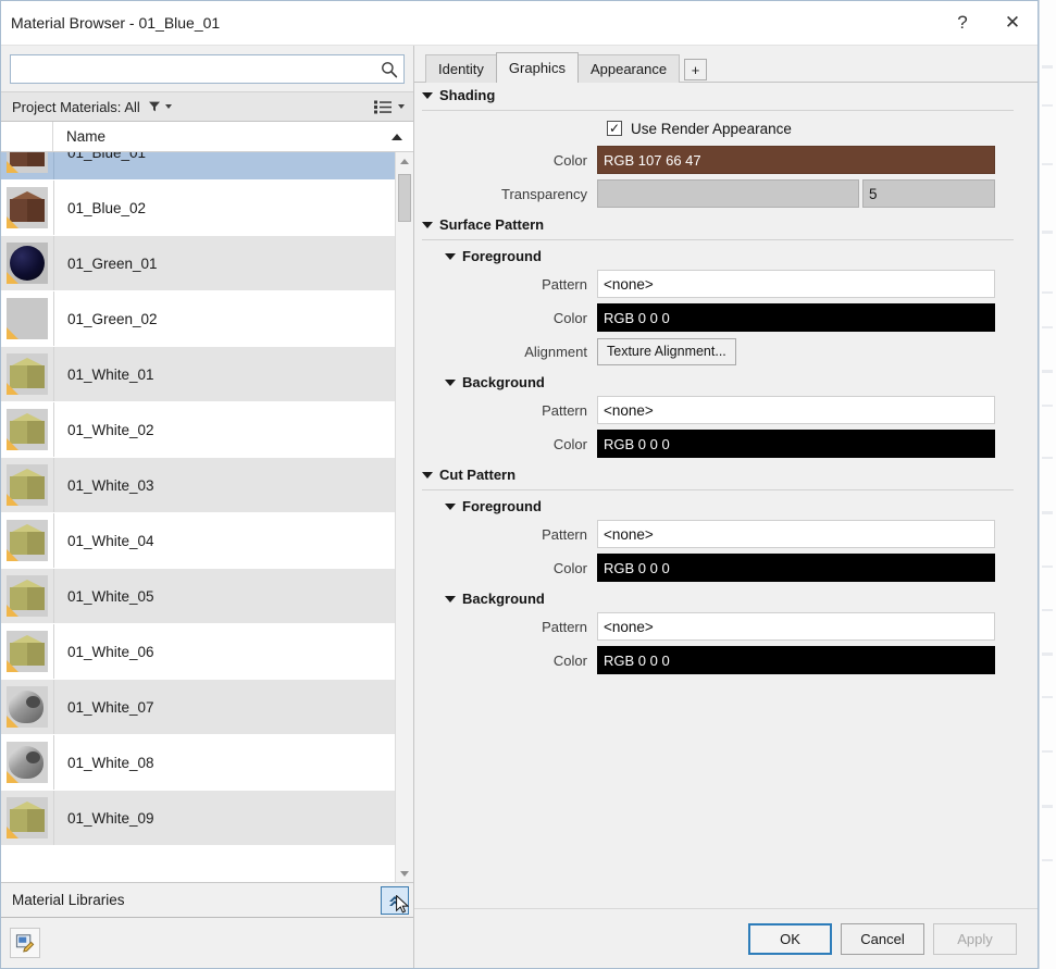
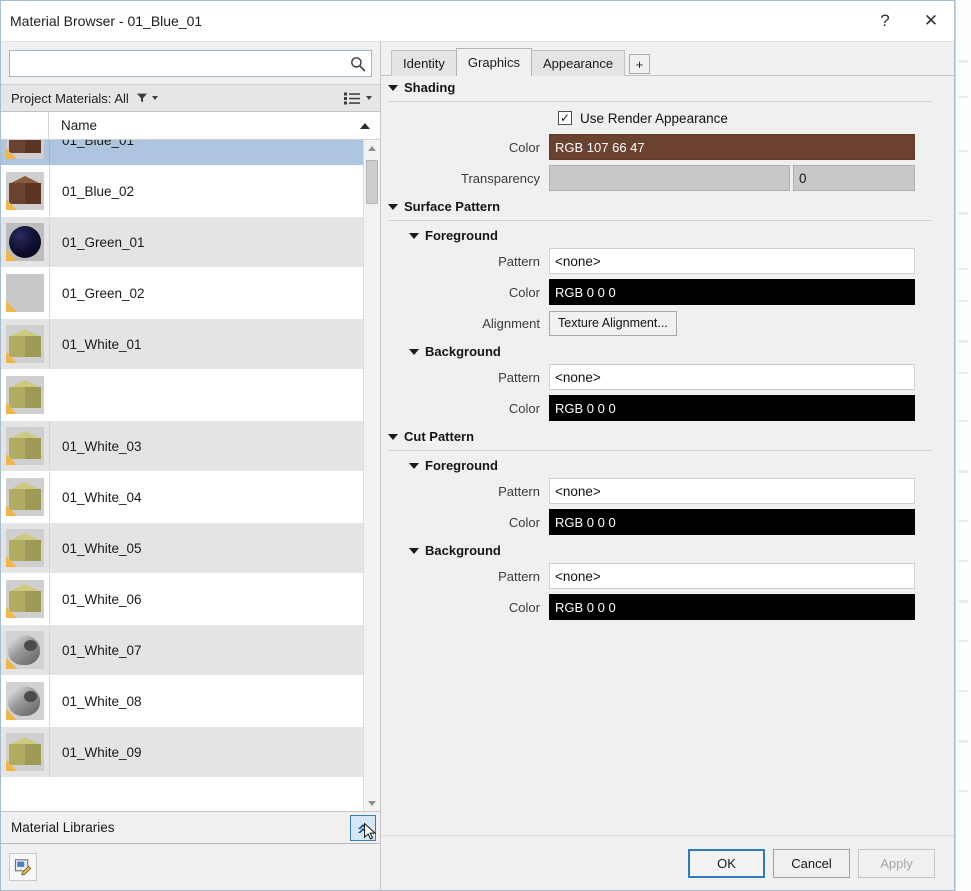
  Material Browser - 01_Blue_01
  ?
  ✕
  Project Materials: All
  Name
  01_Blue_01
  01_Blue_02
  01_Green_01
  01_Green_02
  01_White_01
- 01_White_02
  01_White_03
  01_White_04
  01_White_05
  01_White_06
  01_White_07
  01_White_08
  01_White_09
  Material Libraries
  Identity
  Graphics
  Appearance
  +
  Shading
  ✓
  Use Render Appearance
  Color
  RGB 107 66 47
  Transparency
- 5
+ 0
  Surface Pattern
  Foreground
  Pattern
  <none>
  Color
  RGB 0 0 0
  Alignment
  Texture Alignment...
  Background
  Pattern
  <none>
  Color
  RGB 0 0 0
  Cut Pattern
  Foreground
  Pattern
  <none>
  Color
  RGB 0 0 0
  Background
  Pattern
  <none>
  Color
  RGB 0 0 0
  OK
  Cancel
  Apply
